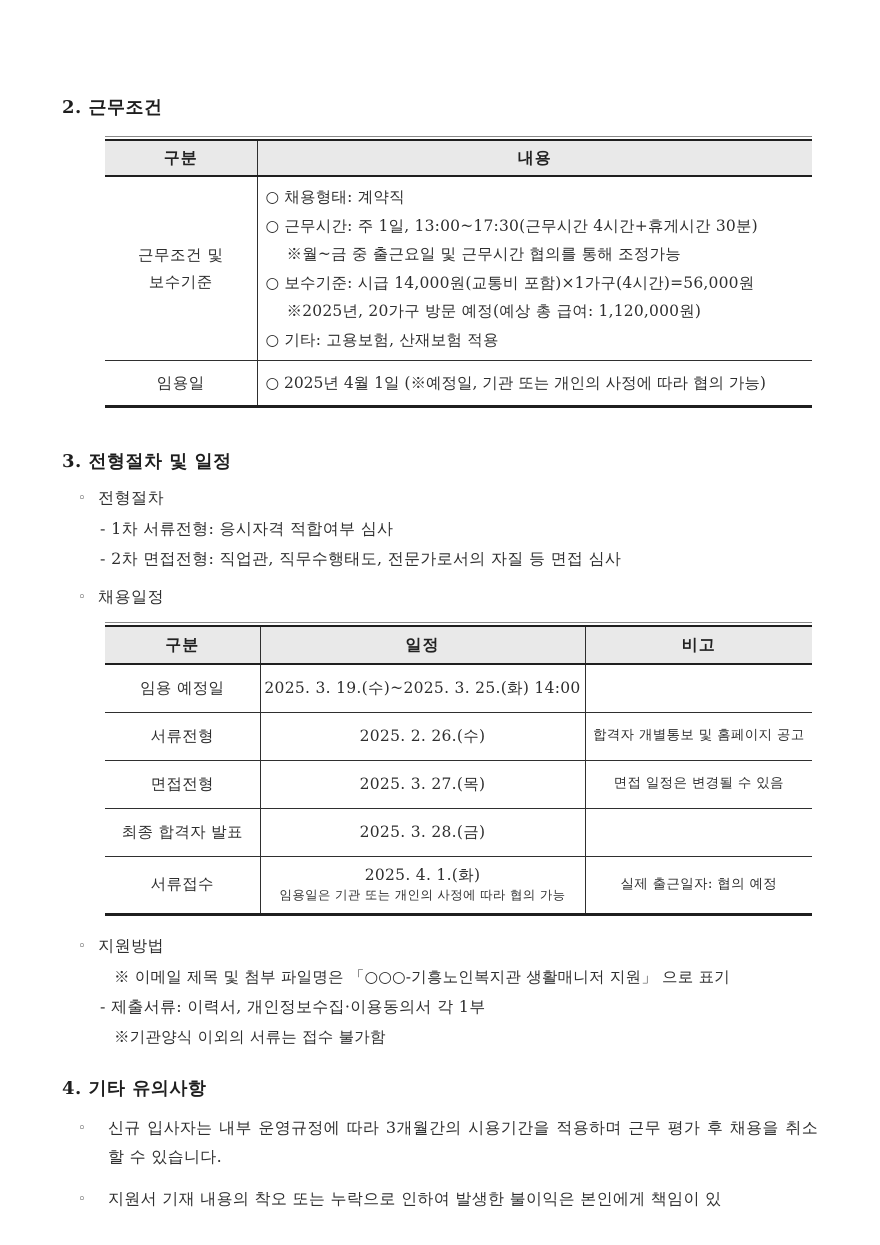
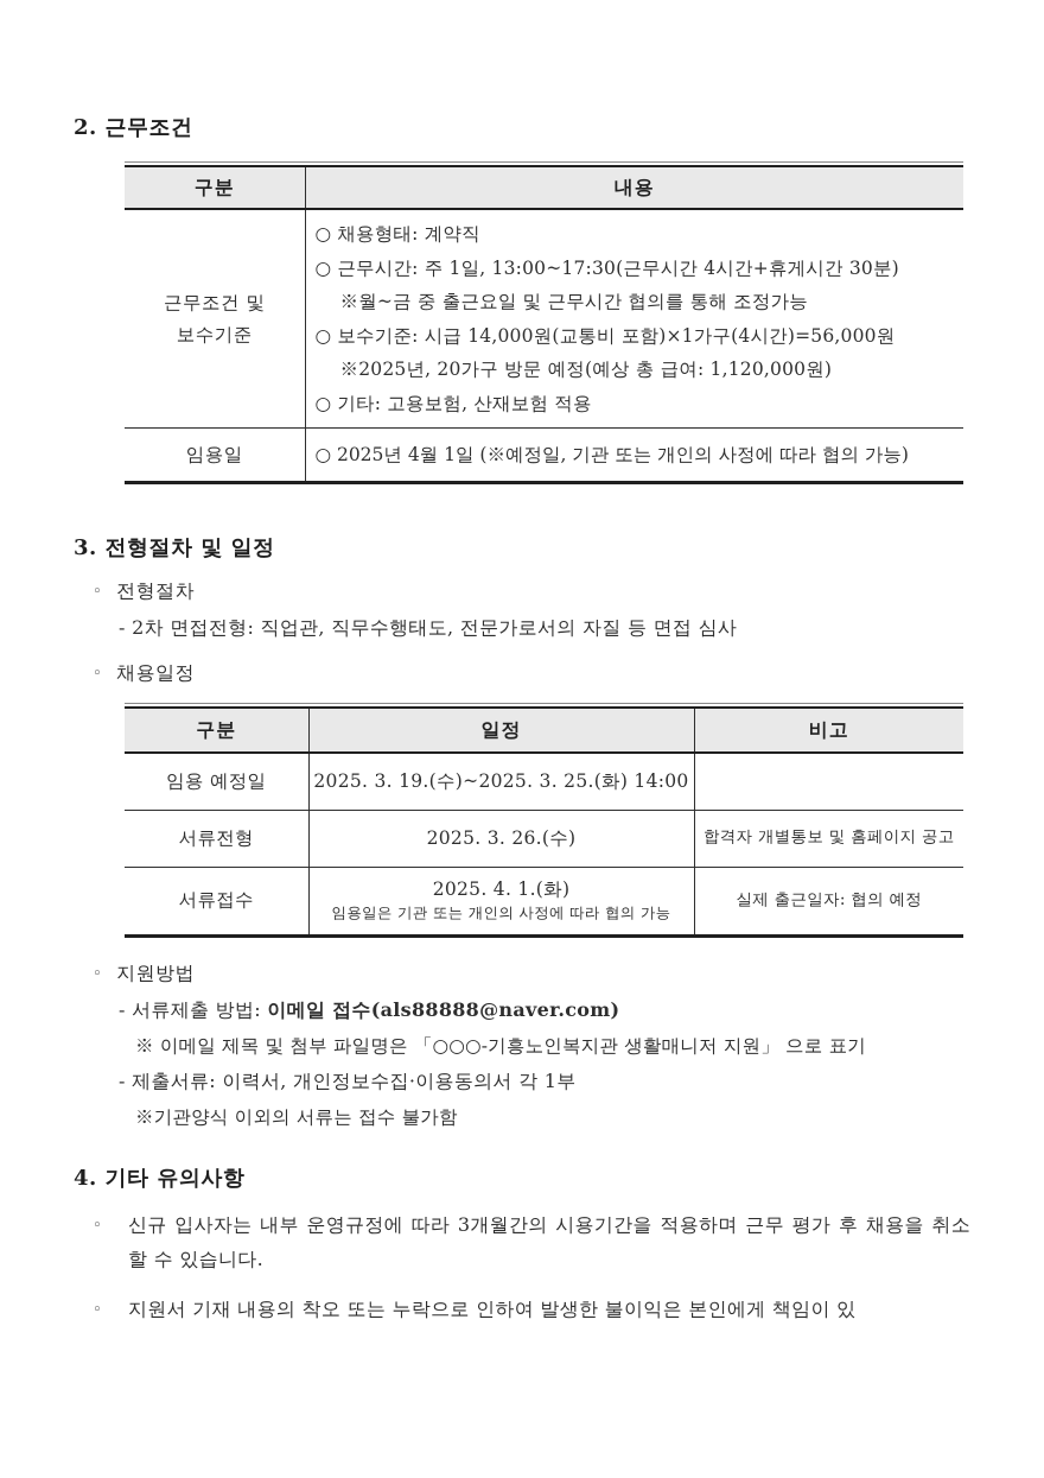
  2. 근무조건
  구분	내용
  근무조건 및 보수기준	○ 채용형태: 계약직 ○ 근무시간: 주 1일, 13:00~17:30(근무시간 4시간+휴게시간 30분) ※월~금 중 출근요일 및 근무시간 협의를 통해 조정가능 ○ 보수기준: 시급 14,000원(교통비 포함)×1가구(4시간)=56,000원 ※2025년, 20가구 방문 예정(예상 총 급여: 1,120,000원) ○ 기타: 고용보험, 산재보험 적용
  임용일	○ 2025년 4월 1일 (※예정일, 기관 또는 개인의 사정에 따라 협의 가능)
  3. 전형절차 및 일정
  ◦ 전형절차
- - 1차 서류전형: 응시자격 적합여부 심사
  - 2차 면접전형: 직업관, 직무수행태도, 전문가로서의 자질 등 면접 심사
  ◦ 채용일정
  구분	일정	비고
  임용 예정일	2025. 3. 19.(수)~2025. 3. 25.(화) 14:00
- 서류전형	2025. 2. 26.(수)	합격자 개별통보 및 홈페이지 공고
+ 서류전형	2025. 3. 26.(수)	합격자 개별통보 및 홈페이지 공고
- 면접전형	2025. 3. 27.(목)	면접 일정은 변경될 수 있음
- 최종 합격자 발표	2025. 3. 28.(금)
  서류접수	2025. 4. 1.(화) 임용일은 기관 또는 개인의 사정에 따라 협의 가능	실제 출근일자: 협의 예정
  ◦ 지원방법
+ - 서류제출 방법: 이메일 접수(als88888@naver.com)
  ※ 이메일 제목 및 첨부 파일명은 「○○○-기흥노인복지관 생활매니저 지원」 으로 표기
  - 제출서류: 이력서, 개인정보수집·이용동의서 각 1부
  ※기관양식 이외의 서류는 접수 불가함
  4. 기타 유의사항
  ◦
  신규 입사자는 내부 운영규정에 따라 3개월간의 시용기간을 적용하며 근무 평가 후 채용을 취소할 수 있습니다.
  ◦
  지원서 기재 내용의 착오 또는 누락으로 인하여 발생한 불이익은 본인에게 책임이 있
